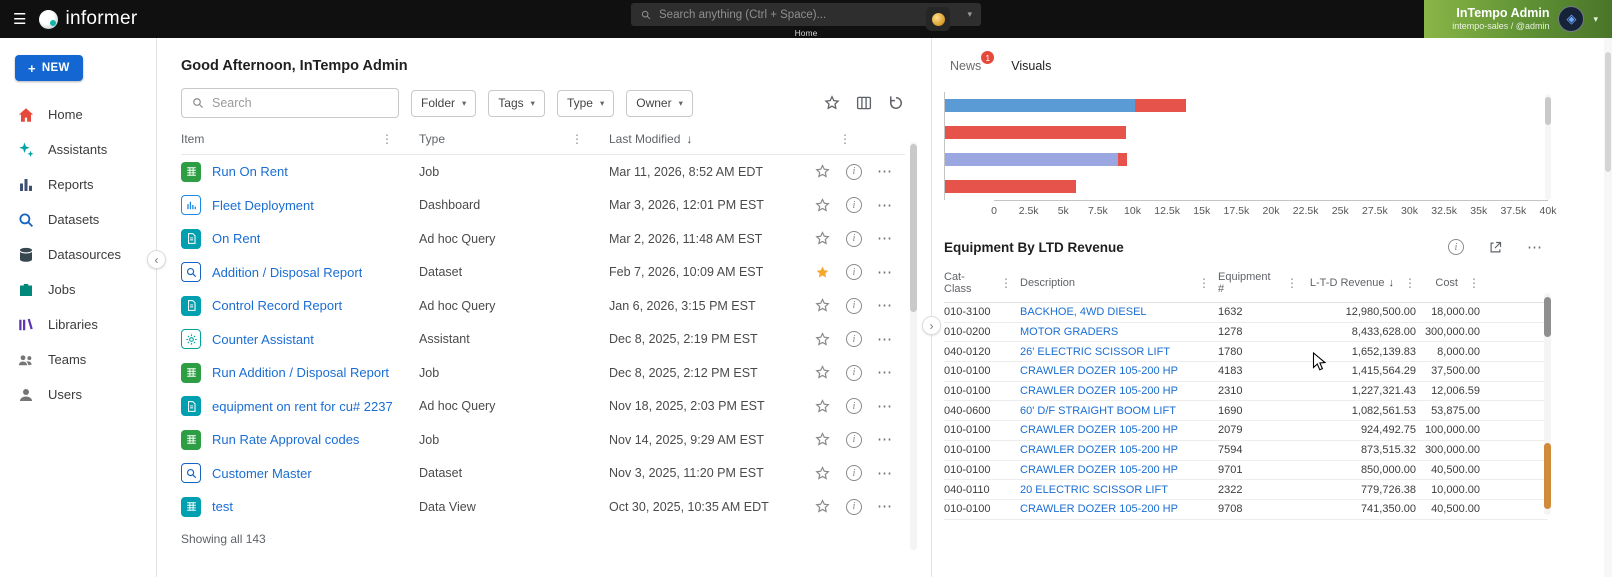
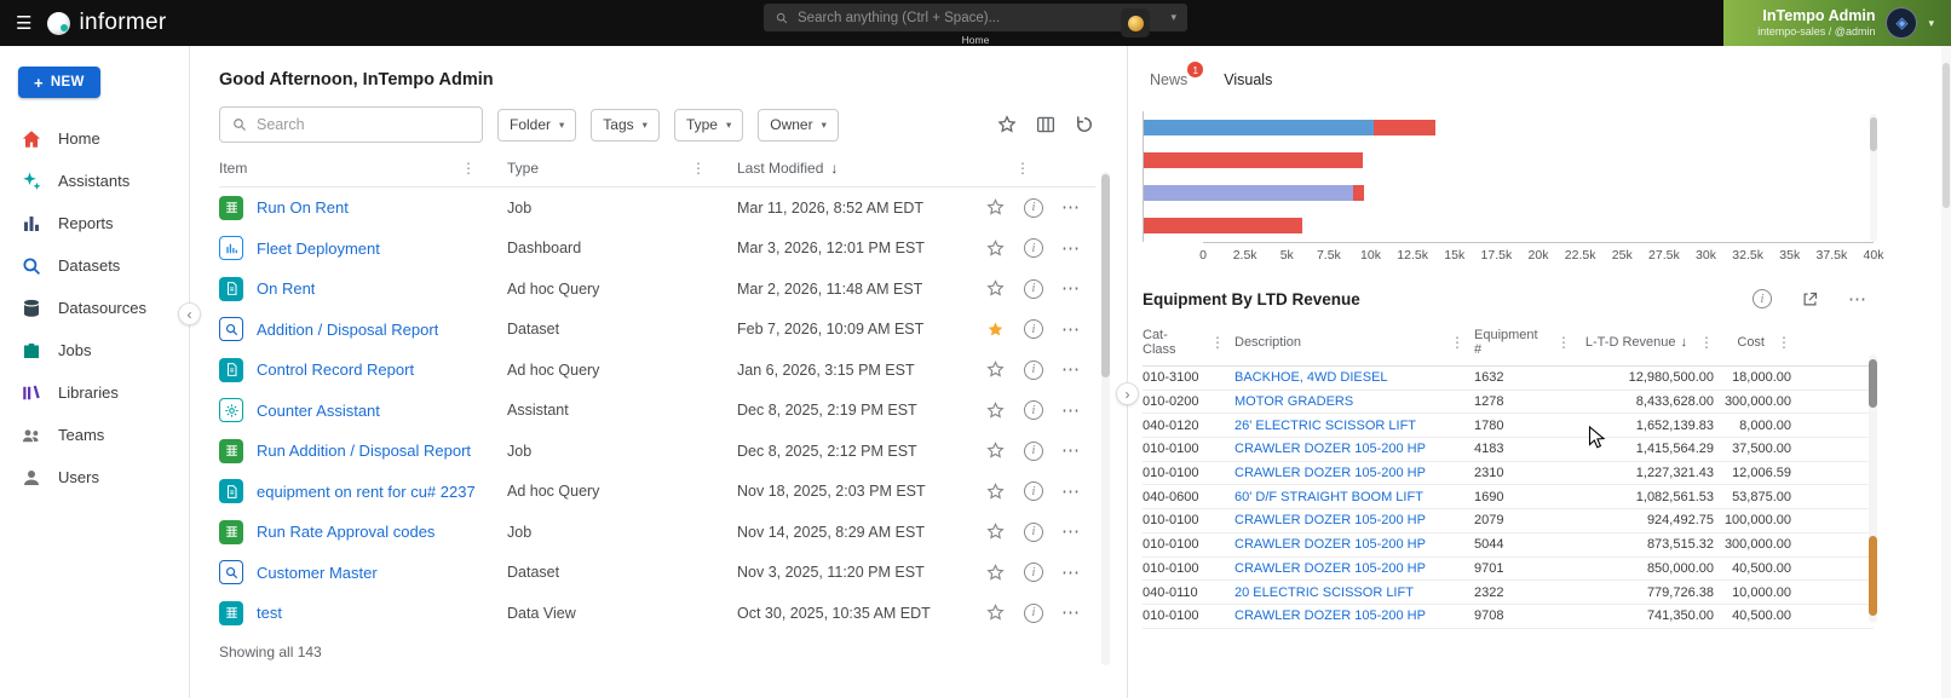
  ☰
  informer
  Search anything (Ctrl + Space)...
  ▾
  Home
  InTempo Admin
  intempo-sales / @admin
  ◈
  ▾
  +
  NEW
  Home
  Assistants
  Reports
  Datasets
  Datasources
  Jobs
  Libraries
  Teams
  Users
  ‹
  Good Afternoon, InTempo Admin
  Search
  Folder
  ▾
  Tags
  ▾
  Type
  ▾
  Owner
  ▾
  Item
  ⋮
  Type
  ⋮
  Last Modified
  ↓
  ⋮
  Run On Rent
  Job
  Mar 11, 2026, 8:52 AM EDT
  i
  ⋯
  Fleet Deployment
  Dashboard
  Mar 3, 2026, 12:01 PM EST
  i
  ⋯
  On Rent
  Ad hoc Query
  Mar 2, 2026, 11:48 AM EST
  i
  ⋯
  Addition / Disposal Report
  Dataset
  Feb 7, 2026, 10:09 AM EST
  i
  ⋯
  Control Record Report
  Ad hoc Query
  Jan 6, 2026, 3:15 PM EST
  i
  ⋯
  Counter Assistant
  Assistant
  Dec 8, 2025, 2:19 PM EST
  i
  ⋯
  Run Addition / Disposal Report
  Job
  Dec 8, 2025, 2:12 PM EST
  i
  ⋯
  equipment on rent for cu# 2237
  Ad hoc Query
  Nov 18, 2025, 2:03 PM EST
  i
  ⋯
  Run Rate Approval codes
  Job
- Nov 14, 2025, 9:29 AM EST
+ Nov 14, 2025, 8:29 AM EST
  i
  ⋯
  Customer Master
  Dataset
  Nov 3, 2025, 11:20 PM EST
  i
  ⋯
  test
  Data View
  Oct 30, 2025, 10:35 AM EDT
  i
  ⋯
  Showing all 143
  ›
  News
  1
  Visuals
  0
  2.5k
  5k
  7.5k
  10k
  12.5k
  15k
  17.5k
  20k
  22.5k
  25k
  27.5k
  30k
  32.5k
  35k
  37.5k
  40k
  Equipment By LTD Revenue
  i
  ⋯
  Cat-Class
  ⋮
  Description
  ⋮
  Equipment #
  ⋮
  L-T-D Revenue
  ↓
  ⋮
  Cost
  ⋮
  010-3100
  BACKHOE, 4WD DIESEL
  1632
  12,980,500.00
  18,000.00
  010-0200
  MOTOR GRADERS
  1278
  8,433,628.00
  300,000.00
  040-0120
  26' ELECTRIC SCISSOR LIFT
  1780
  1,652,139.83
  8,000.00
  010-0100
  CRAWLER DOZER 105-200 HP
  4183
  1,415,564.29
  37,500.00
  010-0100
  CRAWLER DOZER 105-200 HP
  2310
  1,227,321.43
  12,006.59
  040-0600
  60' D/F STRAIGHT BOOM LIFT
  1690
  1,082,561.53
  53,875.00
  010-0100
  CRAWLER DOZER 105-200 HP
  2079
  924,492.75
  100,000.00
  010-0100
  CRAWLER DOZER 105-200 HP
- 7594
+ 5044
  873,515.32
  300,000.00
  010-0100
  CRAWLER DOZER 105-200 HP
  9701
  850,000.00
  40,500.00
  040-0110
  20 ELECTRIC SCISSOR LIFT
  2322
  779,726.38
  10,000.00
  010-0100
  CRAWLER DOZER 105-200 HP
  9708
  741,350.00
  40,500.00
